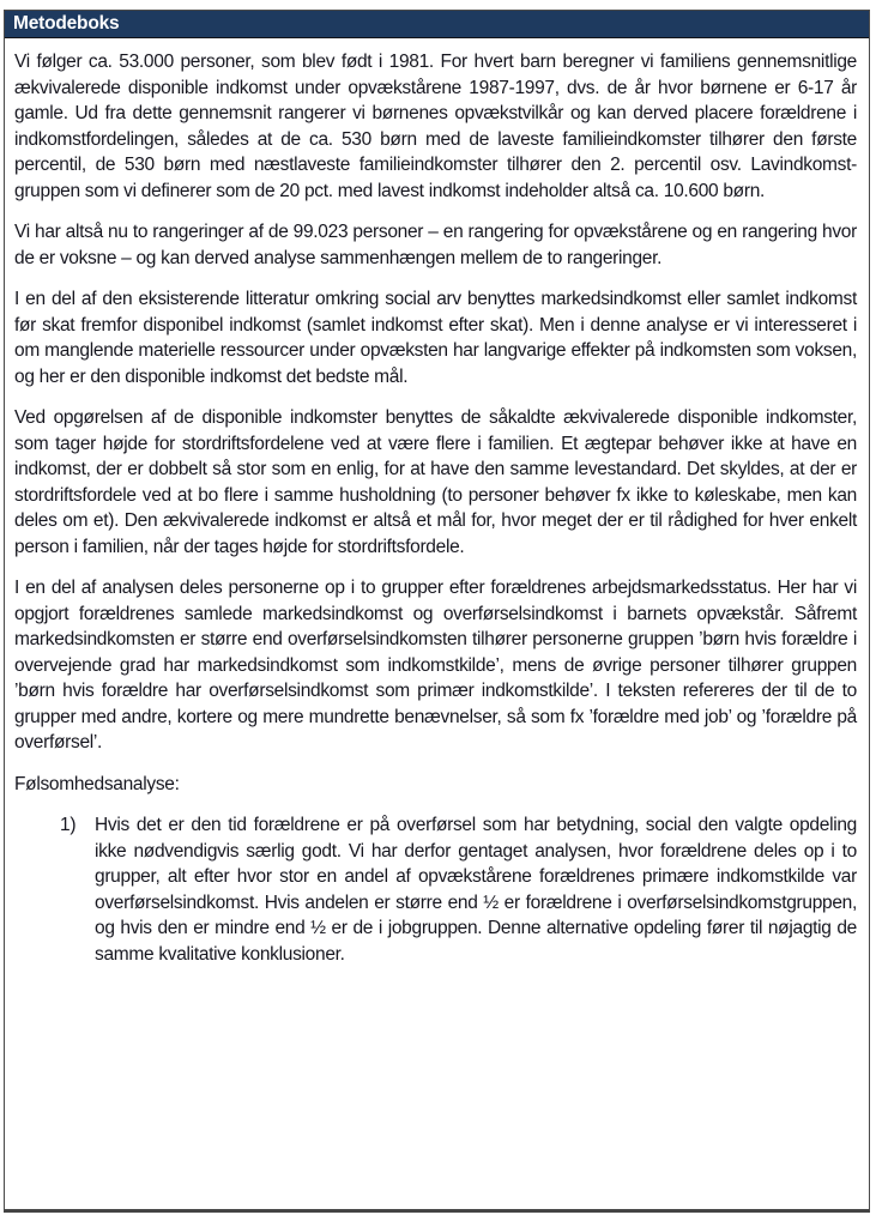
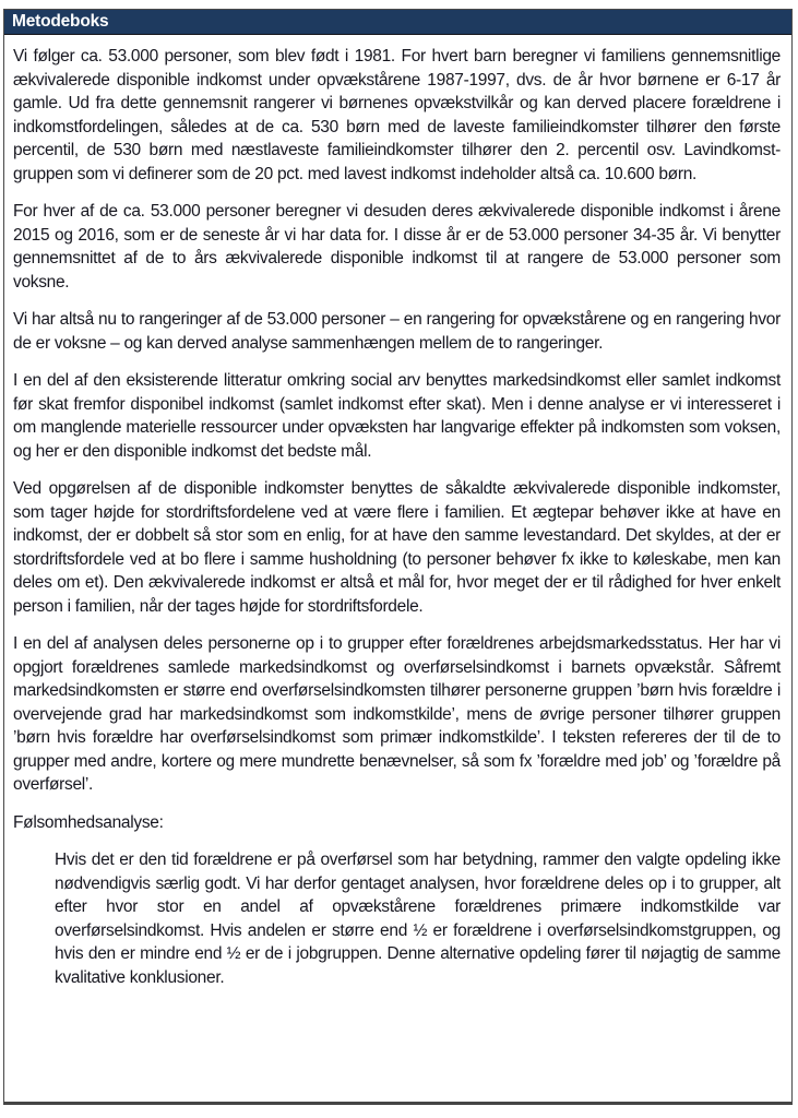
  Metodeboks
  Vi følger ca. 53.000 personer, som blev født i 1981. For hvert barn beregner vi familiens gennemsnitlige ækvivalerede disponible indkomst under opvækstårene 1987-1997, dvs. de år hvor børnene er 6-17 år gamle. Ud fra dette gennemsnit rangerer vi børnenes opvækstvilkår og kan derved placere forældrene i indkomstfordelingen, således at de ca. 530 børn med de laveste familieindkomster tilhører den første percentil, de 530 børn med næstlaveste familieindkomster tilhører den 2. percentil osv. Lavindkomst-gruppen som vi definerer som de 20 pct. med lavest indkomst indeholder altså ca. 10.600 børn.
+ For hver af de ca. 53.000 personer beregner vi desuden deres ækvivalerede disponible indkomst i årene 2015 og 2016, som er de seneste år vi har data for. I disse år er de 53.000 personer 34-35 år. Vi benytter gennemsnittet af de to års ækvivalerede disponible indkomst til at rangere de 53.000 personer som voksne.
- Vi har altså nu to rangeringer af de 99.023 personer – en rangering for opvækstårene og en rangering hvor de er voksne – og kan derved analyse sammenhængen mellem de to rangeringer.
+ Vi har altså nu to rangeringer af de 53.000 personer – en rangering for opvækstårene og en rangering hvor de er voksne – og kan derved analyse sammenhængen mellem de to rangeringer.
  I en del af den eksisterende litteratur omkring social arv benyttes markedsindkomst eller samlet indkomst før skat fremfor disponibel indkomst (samlet indkomst efter skat). Men i denne analyse er vi interesseret i om manglende materielle ressourcer under opvæksten har langvarige effekter på indkomsten som voksen, og her er den disponible indkomst det bedste mål.
  Ved opgørelsen af de disponible indkomster benyttes de såkaldte ækvivalerede disponible indkomster, som tager højde for stordriftsfordelene ved at være flere i familien. Et ægtepar behøver ikke at have en indkomst, der er dobbelt så stor som en enlig, for at have den samme levestandard. Det skyldes, at der er stordriftsfordele ved at bo flere i samme husholdning (to personer behøver fx ikke to køleskabe, men kan deles om et). Den ækvivalerede indkomst er altså et mål for, hvor meget der er til rådighed for hver enkelt person i familien, når der tages højde for stordriftsfordele.
  I en del af analysen deles personerne op i to grupper efter forældrenes arbejdsmarkedsstatus. Her har vi opgjort forældrenes samlede markedsindkomst og overførselsindkomst i barnets opvækstår. Såfremt markedsindkomsten er større end overførselsindkomsten tilhører personerne gruppen ’børn hvis forældre i overvejende grad har markedsindkomst som indkomstkilde’, mens de øvrige personer tilhører gruppen ’børn hvis forældre har overførselsindkomst som primær indkomstkilde’. I teksten refereres der til de to grupper med andre, kortere og mere mundrette benævnelser, så som fx ’forældre med job’ og ’forældre på overførsel’.
  Følsomhedsanalyse:
- 1)
- Hvis det er den tid forældrene er på overførsel som har betydning, social den valgte opdeling ikke nødvendigvis særlig godt. Vi har derfor gentaget analysen, hvor forældrene deles op i to grupper, alt efter hvor stor en andel af opvækstårene forældrenes primære indkomstkilde var overførselsindkomst. Hvis andelen er større end ½ er forældrene i overførselsindkomstgruppen, og hvis den er mindre end ½ er de i jobgruppen. Denne alternative opdeling fører til nøjagtig de samme kvalitative konklusioner.
+ Hvis det er den tid forældrene er på overførsel som har betydning, rammer den valgte opdeling ikke nødvendigvis særlig godt. Vi har derfor gentaget analysen, hvor forældrene deles op i to grupper, alt efter hvor stor en andel af opvækstårene forældrenes primære indkomstkilde var overførselsindkomst. Hvis andelen er større end ½ er forældrene i overførselsindkomstgruppen, og hvis den er mindre end ½ er de i jobgruppen. Denne alternative opdeling fører til nøjagtig de samme kvalitative konklusioner.
